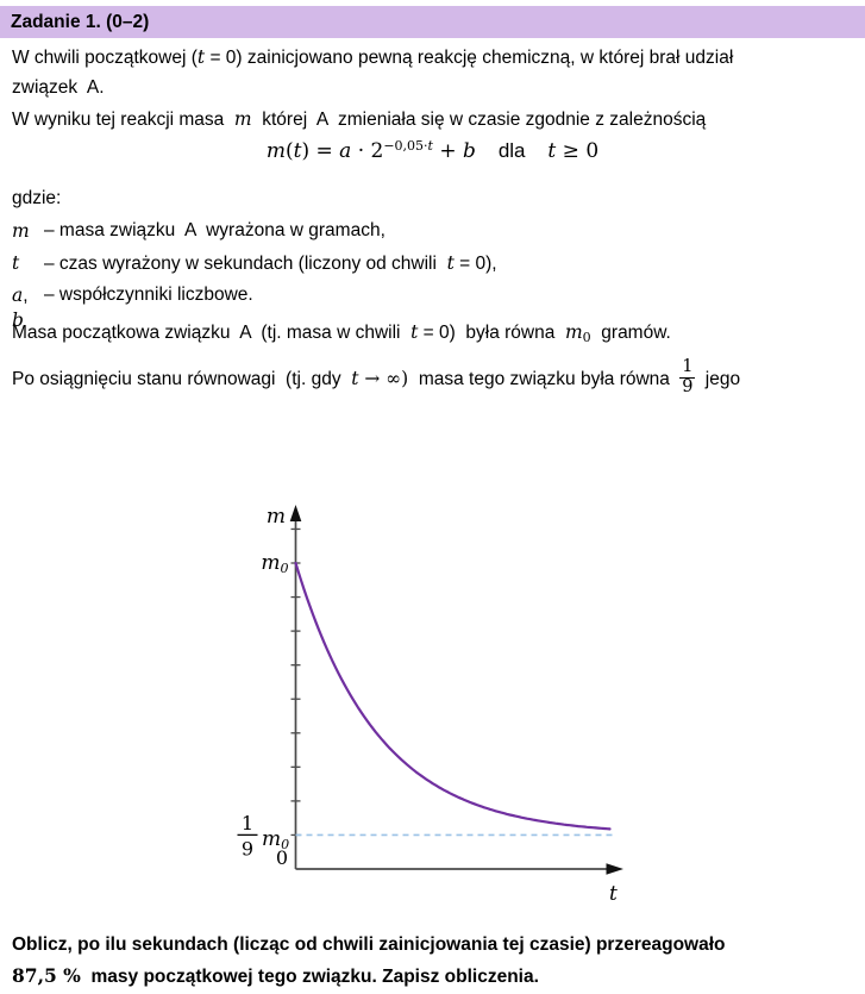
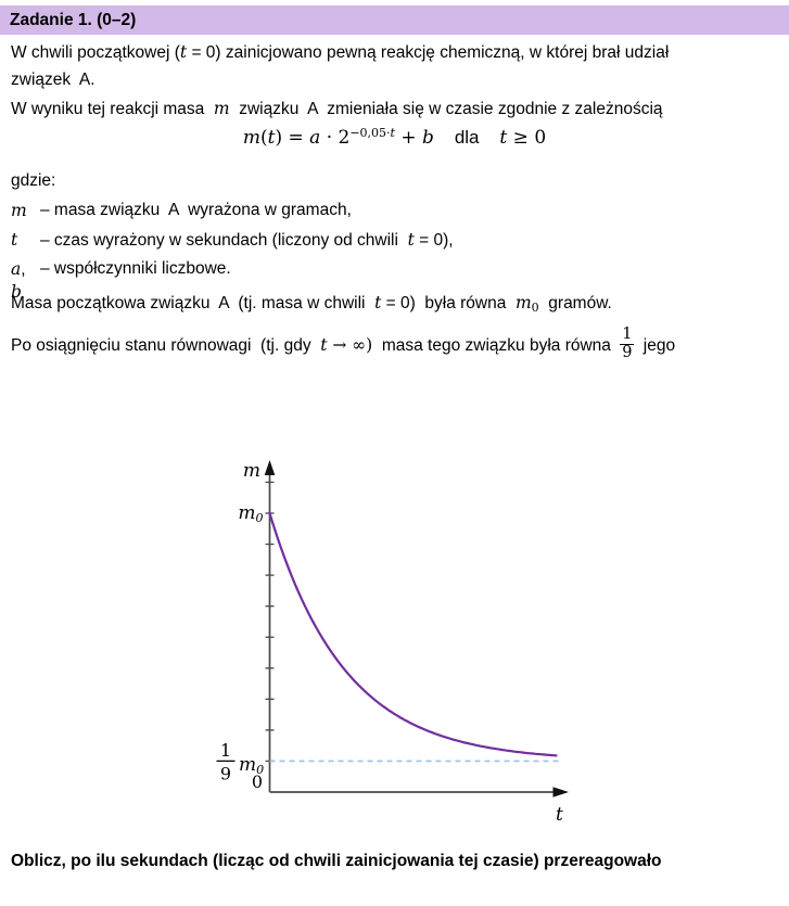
  Zadanie 1. (0–2)
  W chwili początkowej (t = 0) zainicjowano pewną reakcję chemiczną, w której brał udział
  związek A.
- W wyniku tej reakcji masa m której A zmieniała się w czasie zgodnie z zależnością
+ W wyniku tej reakcji masa m związku A zmieniała się w czasie zgodnie z zależnością
  m(t) = a · 2−0,05·t + b dla t ≥ 0
  gdzie:
  m
  – masa związku A wyrażona w gramach,
  t
  – czas wyrażony w sekundach (liczony od chwili t = 0),
  a, b
  – współczynniki liczbowe.
  Masa początkowa związku A (tj. masa w chwili t = 0) była równa m0 gramów.
  Po osiągnięciu stanu równowagi (tj. gdy t → ∞) masa tego związku była równa
  1
  9
  jego
  m
  m0
  1
  9
  m0
  0
  t
  Oblicz, po ilu sekundach (licząc od chwili zainicjowania tej czasie) przereagowało
- 87,5 % masy początkowej tego związku. Zapisz obliczenia.
